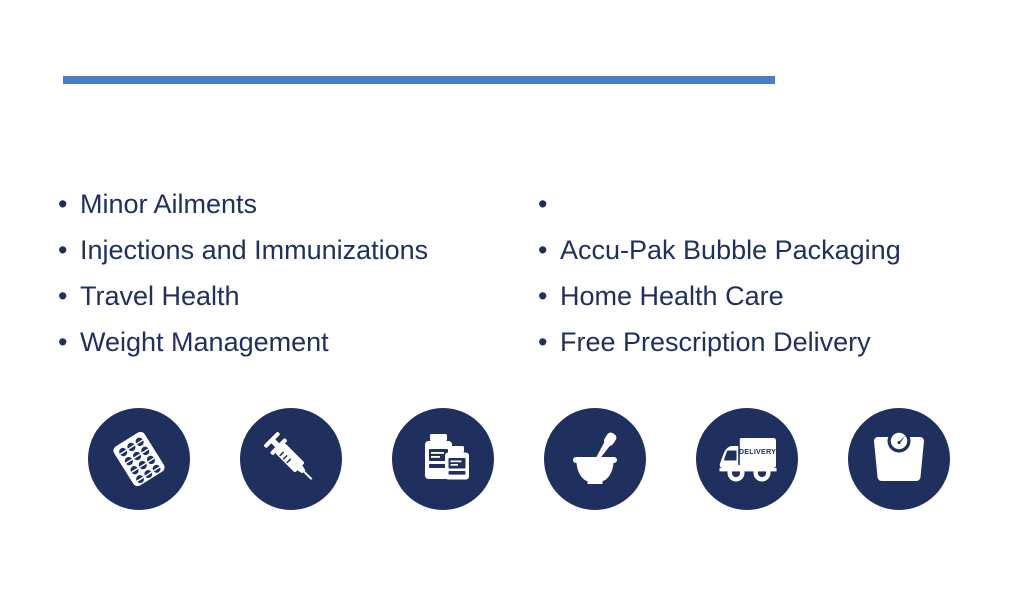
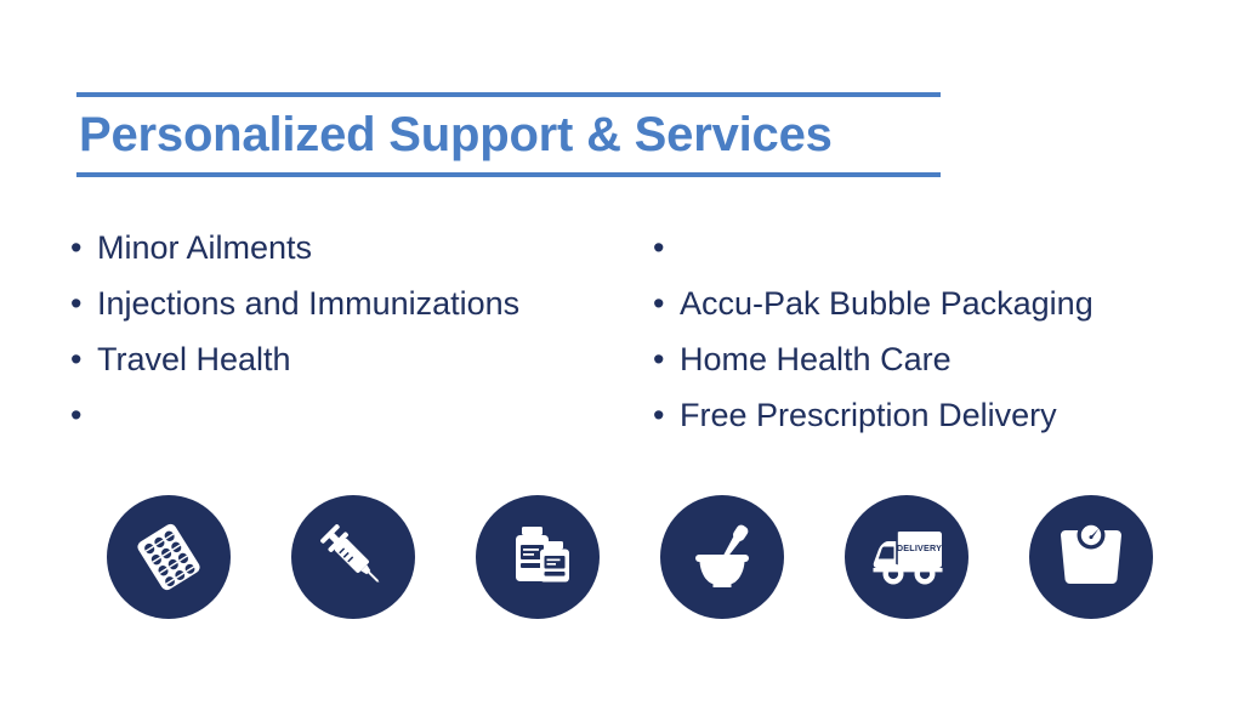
+ Personalized Support & Services
  •
  Minor Ailments
  •
  Injections and Immunizations
  •
  Travel Health
  •
- Weight Management
  •
  •
  Accu-Pak Bubble Packaging
  •
  Home Health Care
  •
  Free Prescription Delivery
  DELIVERY
